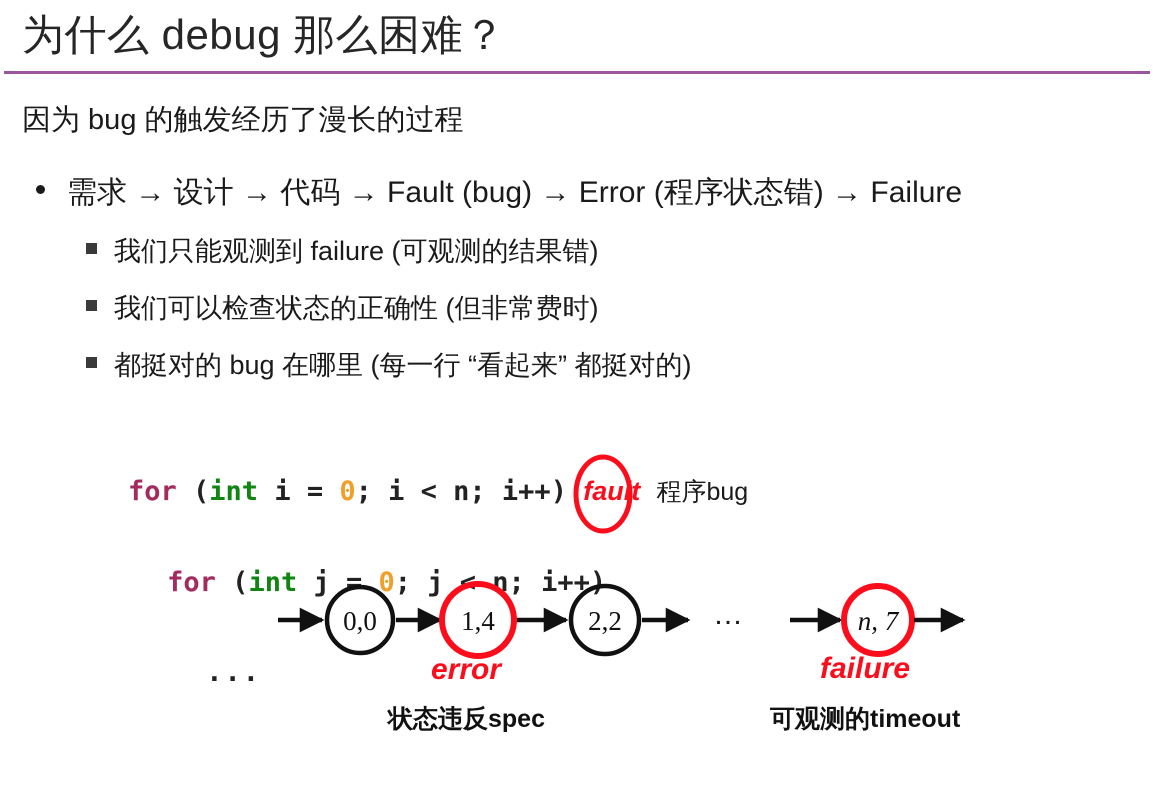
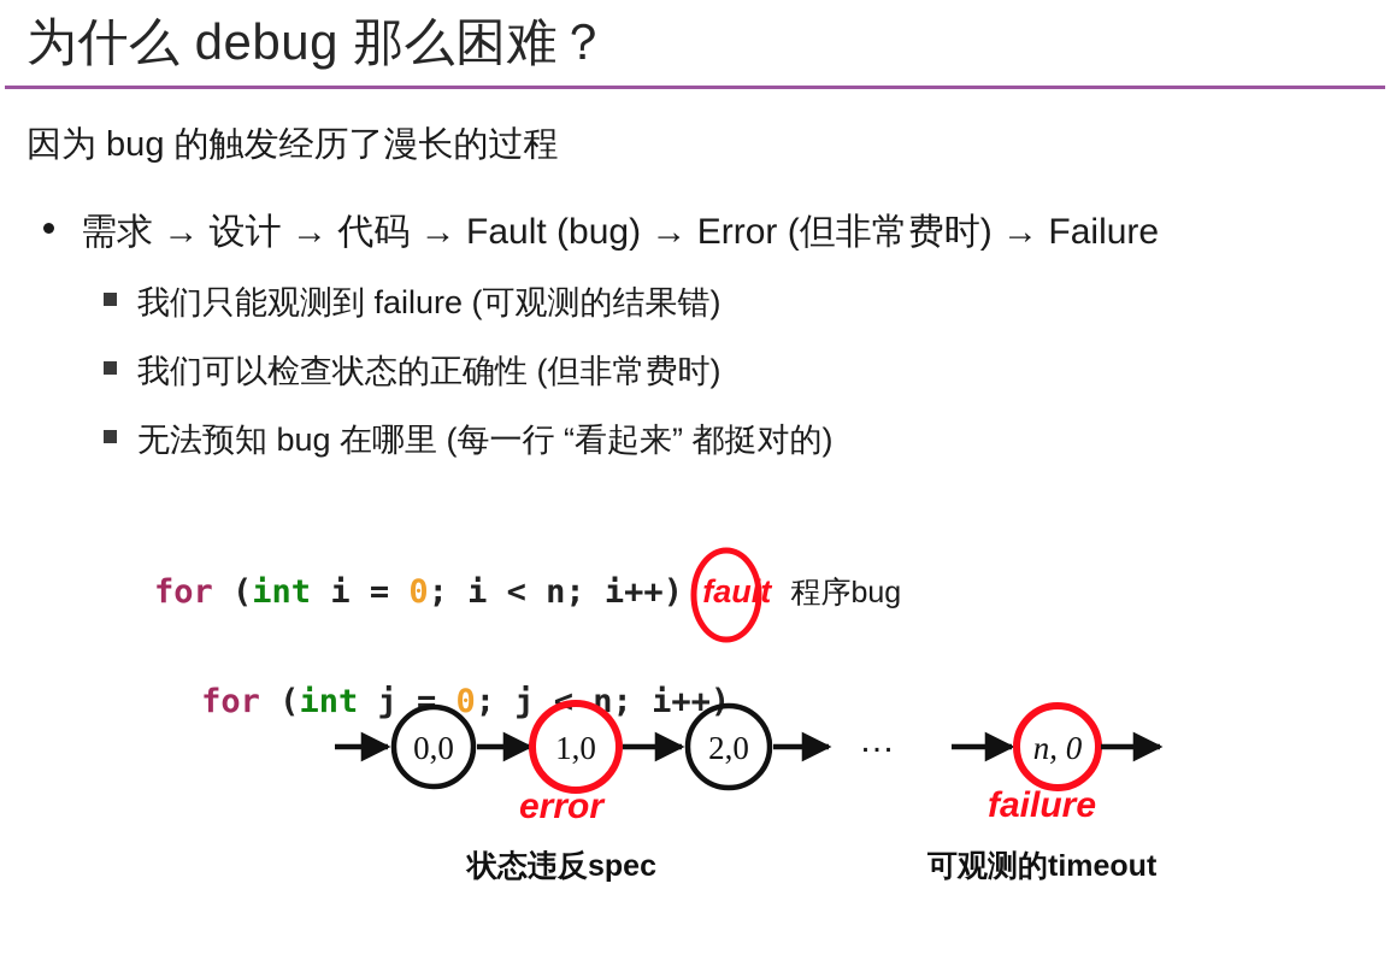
  为什么 debug 那么困难？
  因为 bug 的触发经历了漫长的过程
- 需求 → 设计 → 代码 → Fault (bug) → Error (程序状态错) → Failure
+ 需求 → 设计 → 代码 → Fault (bug) → Error (但非常费时) → Failure
  我们只能观测到 failure (可观测的结果错)
  我们可以检查状态的正确性 (但非常费时)
- 都挺对的 bug 在哪里 (每一行 “看起来” 都挺对的)
+ 无法预知 bug 在哪里 (每一行 “看起来” 都挺对的)
  for (int i = 0; i < n; i++) faut 程序bug
  for (int j = 0; j n; i++)
- ...
  0,0
- 1,4
+ 1,0
- 2,2
+ 2,0
- n, 7
+ n, 0
  …
  error
  failure
  状态违反spec
  可观测的timeout
